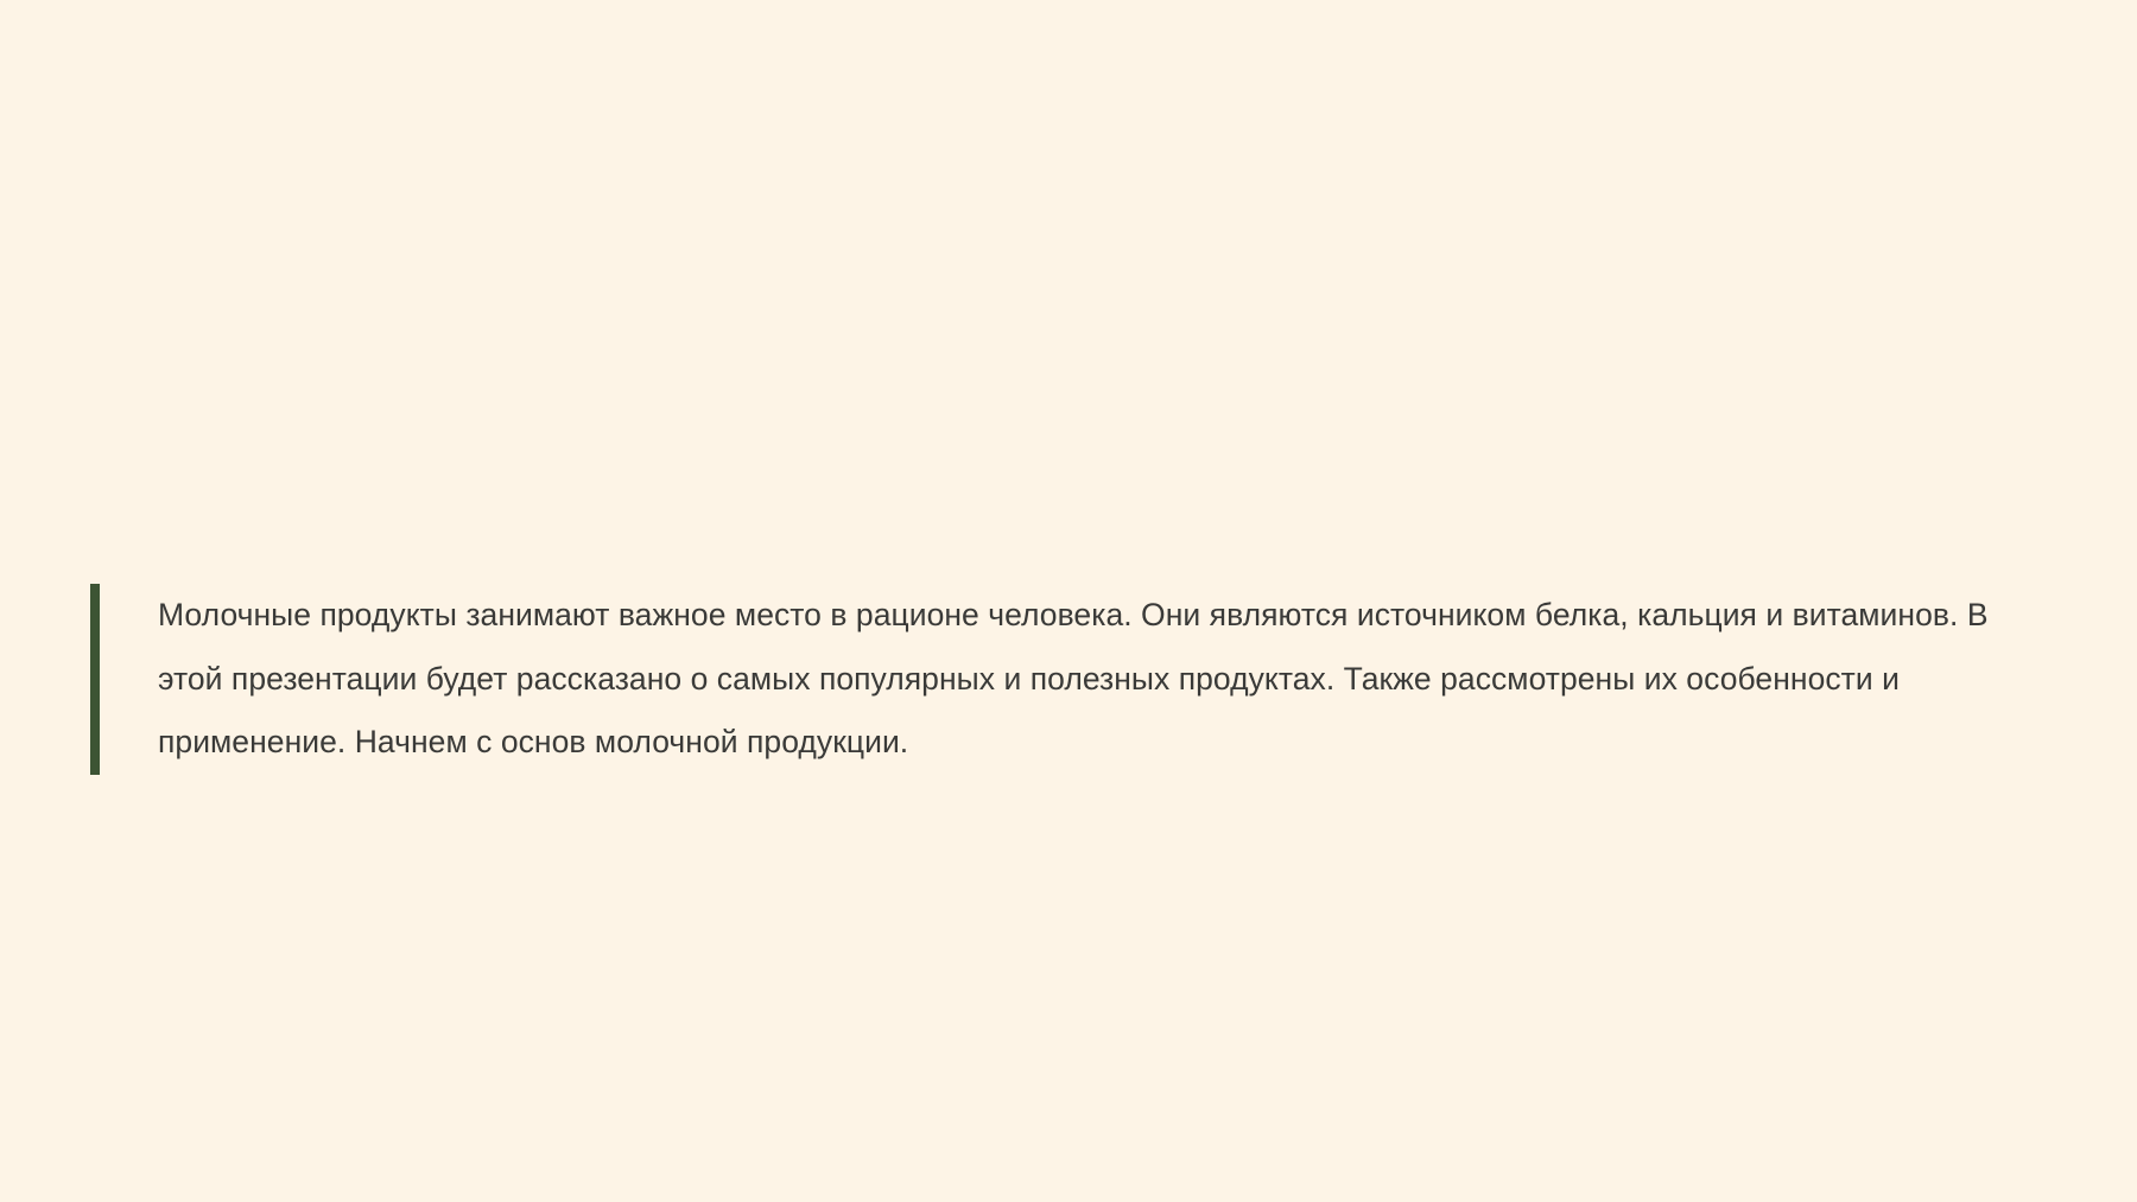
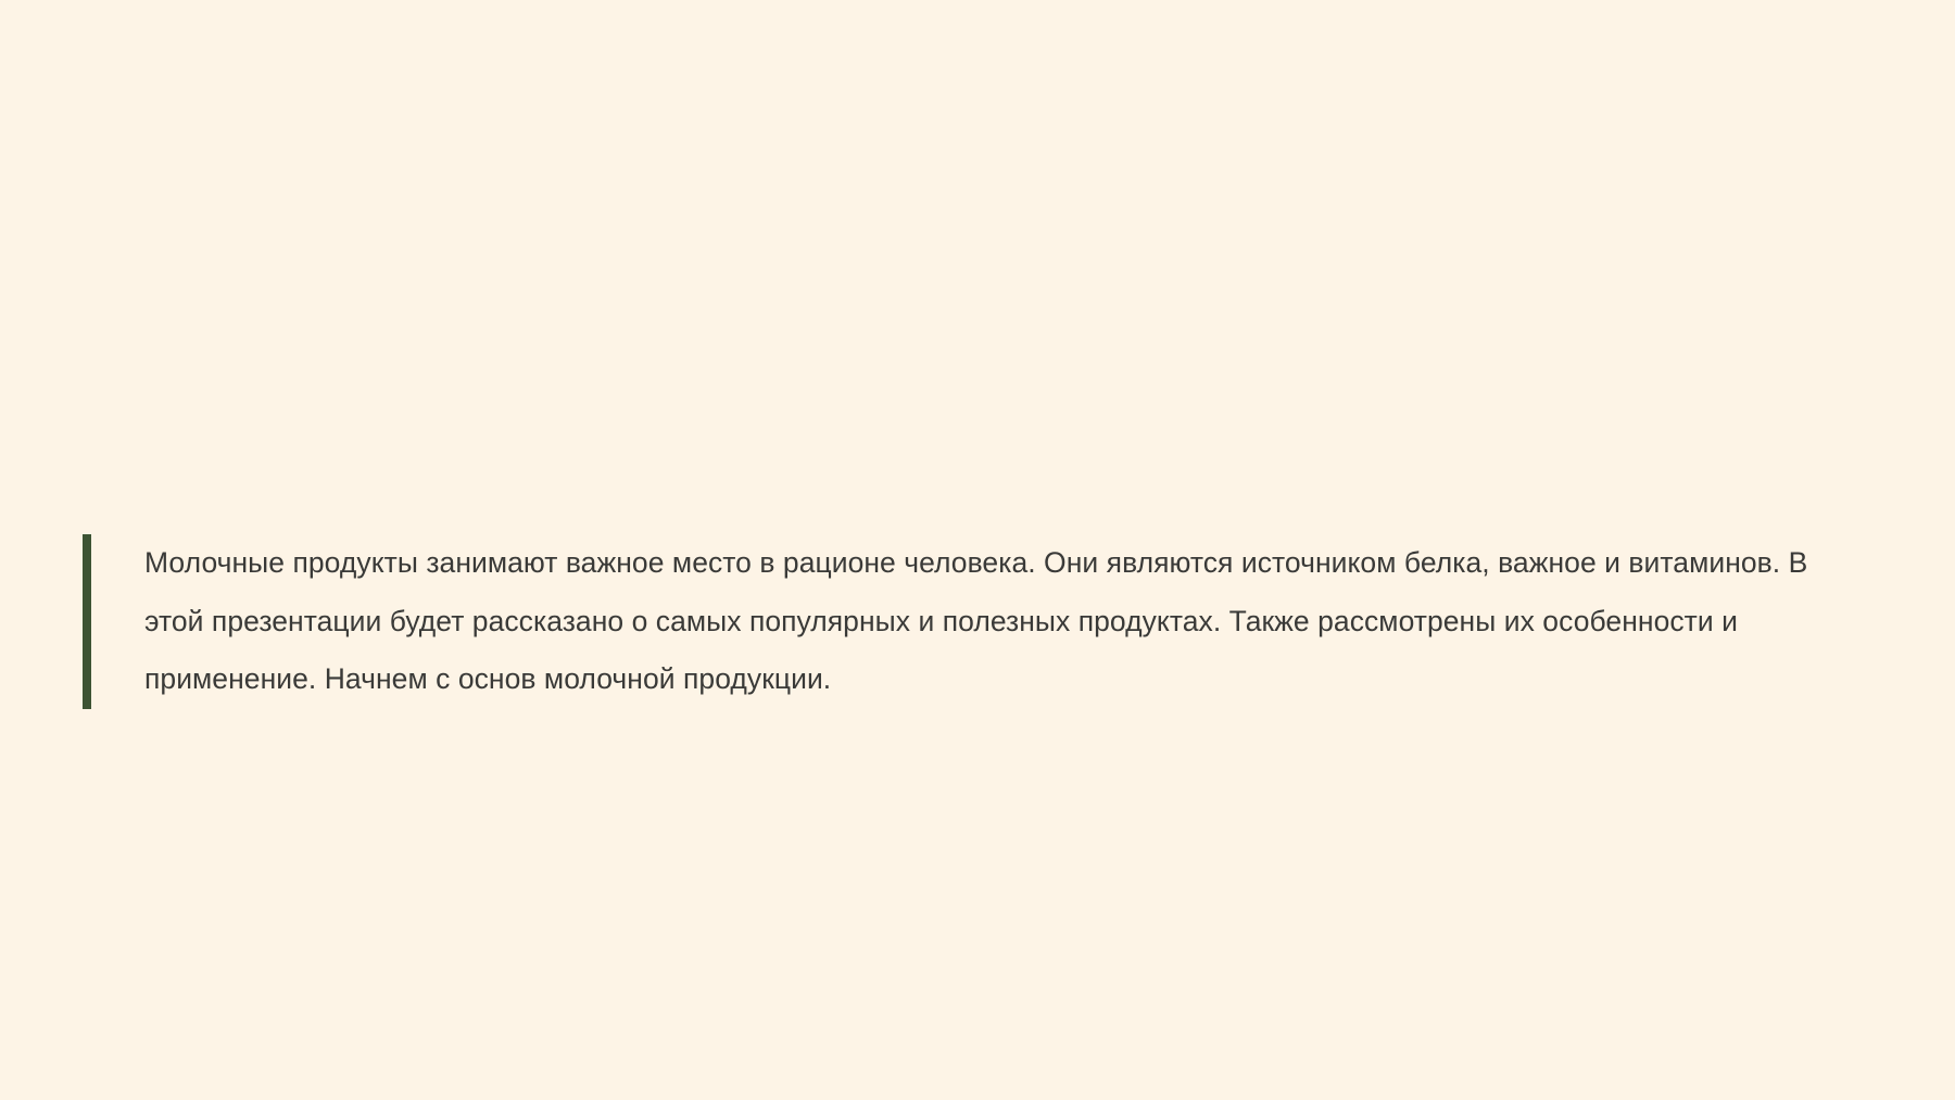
- Молочные продукты занимают важное место в рационе человека. Они являются источником белка, кальция и витаминов. В этой презентации будет рассказано о самых популярных и полезных продуктах. Также рассмотрены их особенности и применение. Начнем с основ молочной продукции.
+ Молочные продукты занимают важное место в рационе человека. Они являются источником белка, важное и витаминов. В этой презентации будет рассказано о самых популярных и полезных продуктах. Также рассмотрены их особенности и применение. Начнем с основ молочной продукции.
